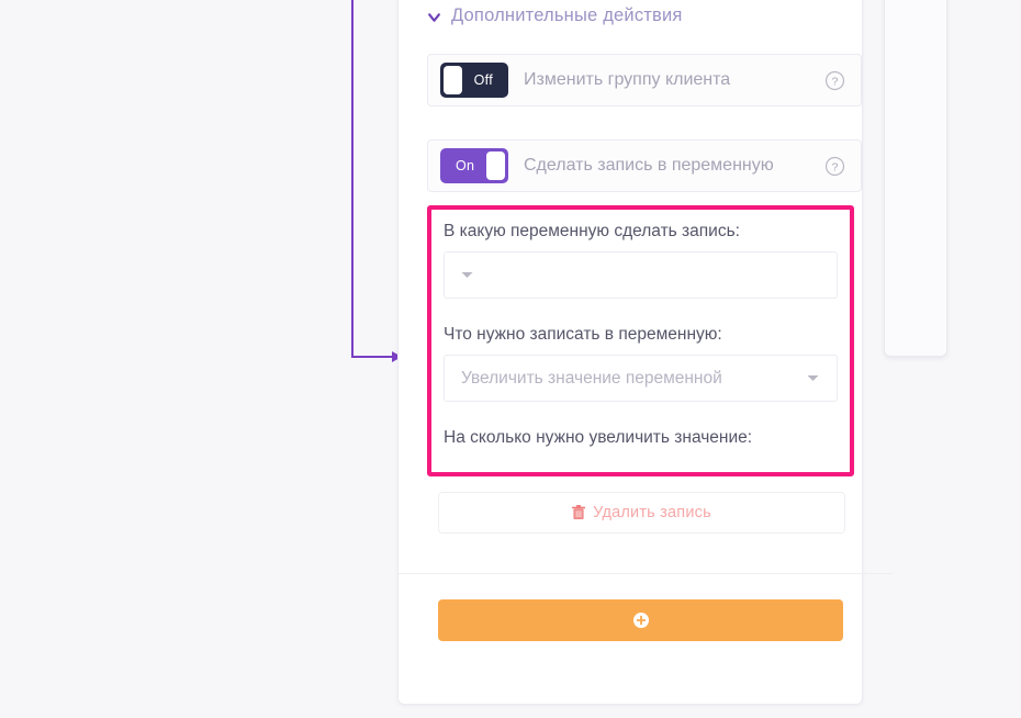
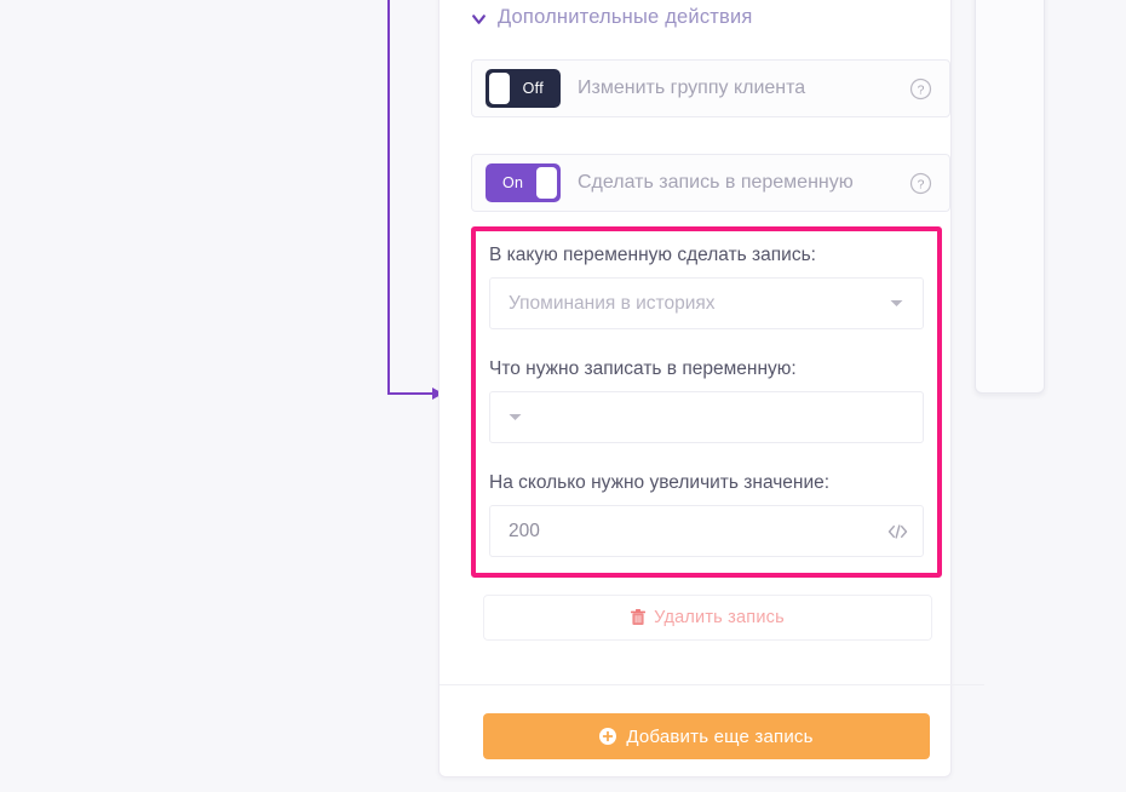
  Дополнительные действия
  Off
  Изменить группу клиента
  ?
  On
  Сделать запись в переменную
  ?
  В какую переменную сделать запись:
+ Упоминания в историях
  Что нужно записать в переменную:
- Увеличить значение переменной
  На сколько нужно увеличить значение:
+ 200
  Удалить запись
+ Добавить еще запись
